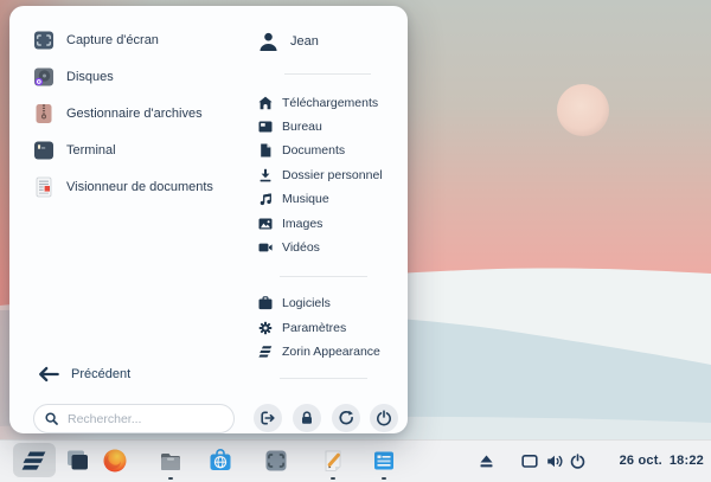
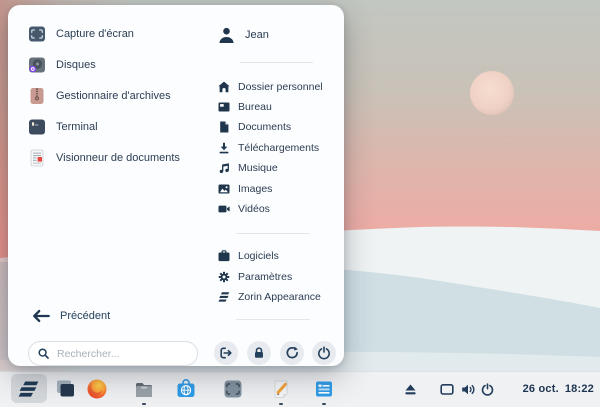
  26 oct.
  18:22
  Capture d'écran
  Disques
  Gestionnaire d'archives
  Terminal
  Visionneur de documents
  Jean
- Téléchargements
+ Dossier personnel
  Bureau
  Documents
- Dossier personnel
+ Téléchargements
  Musique
  Images
  Vidéos
  Logiciels
  Paramètres
  Zorin Appearance
  Précédent
  Rechercher...
